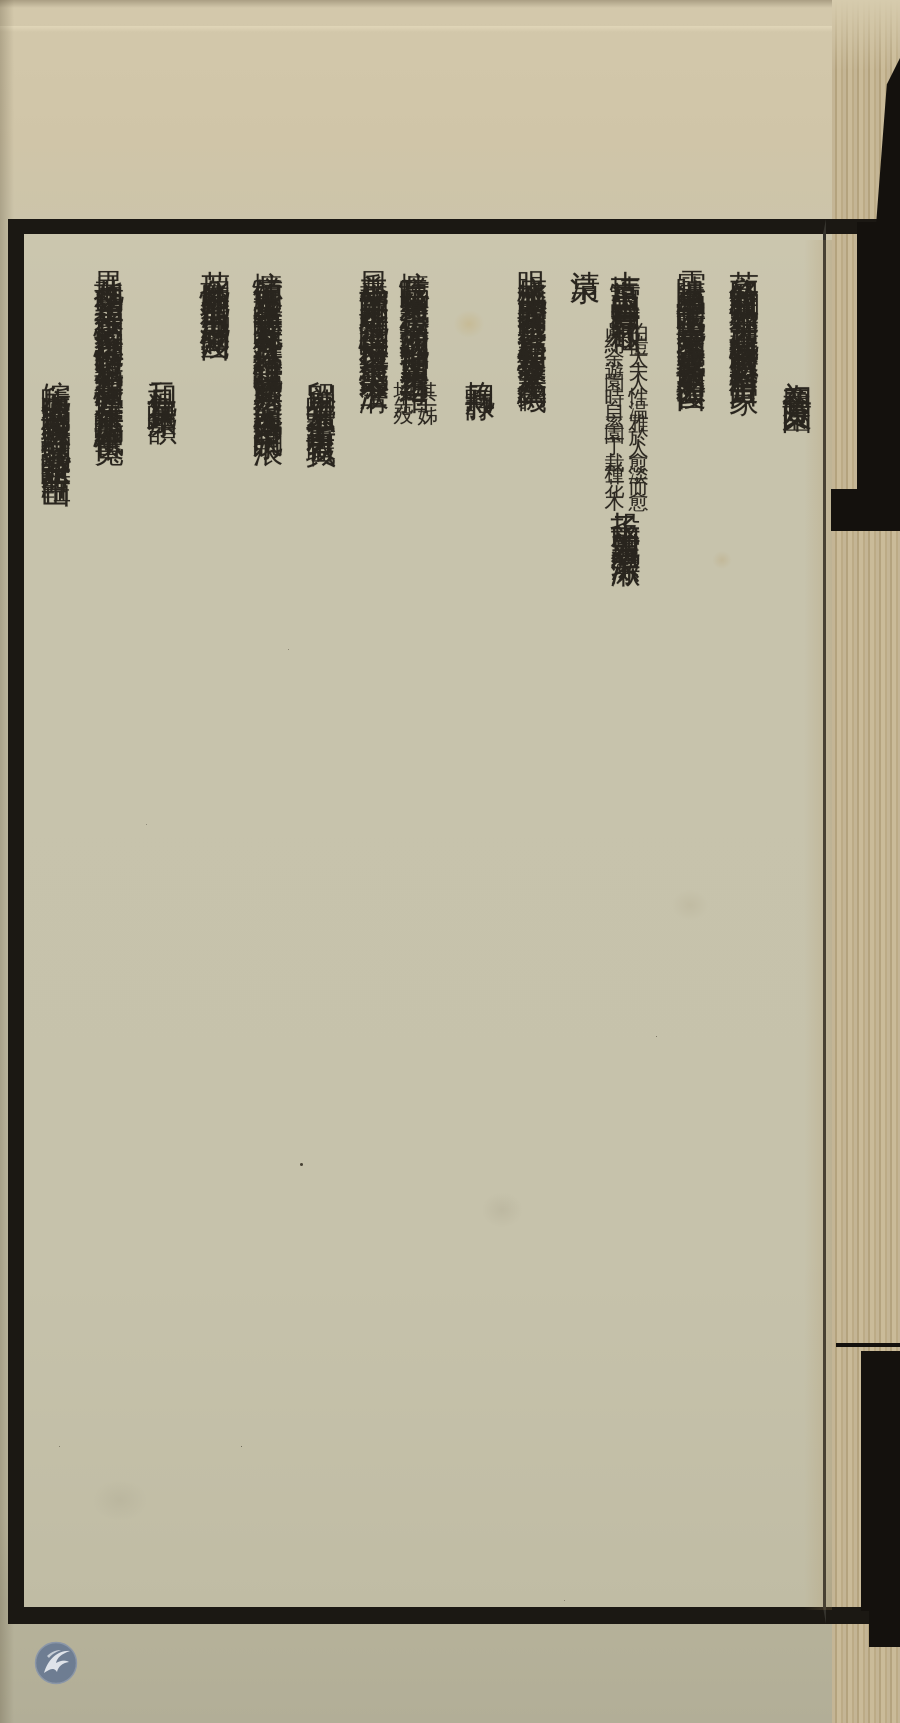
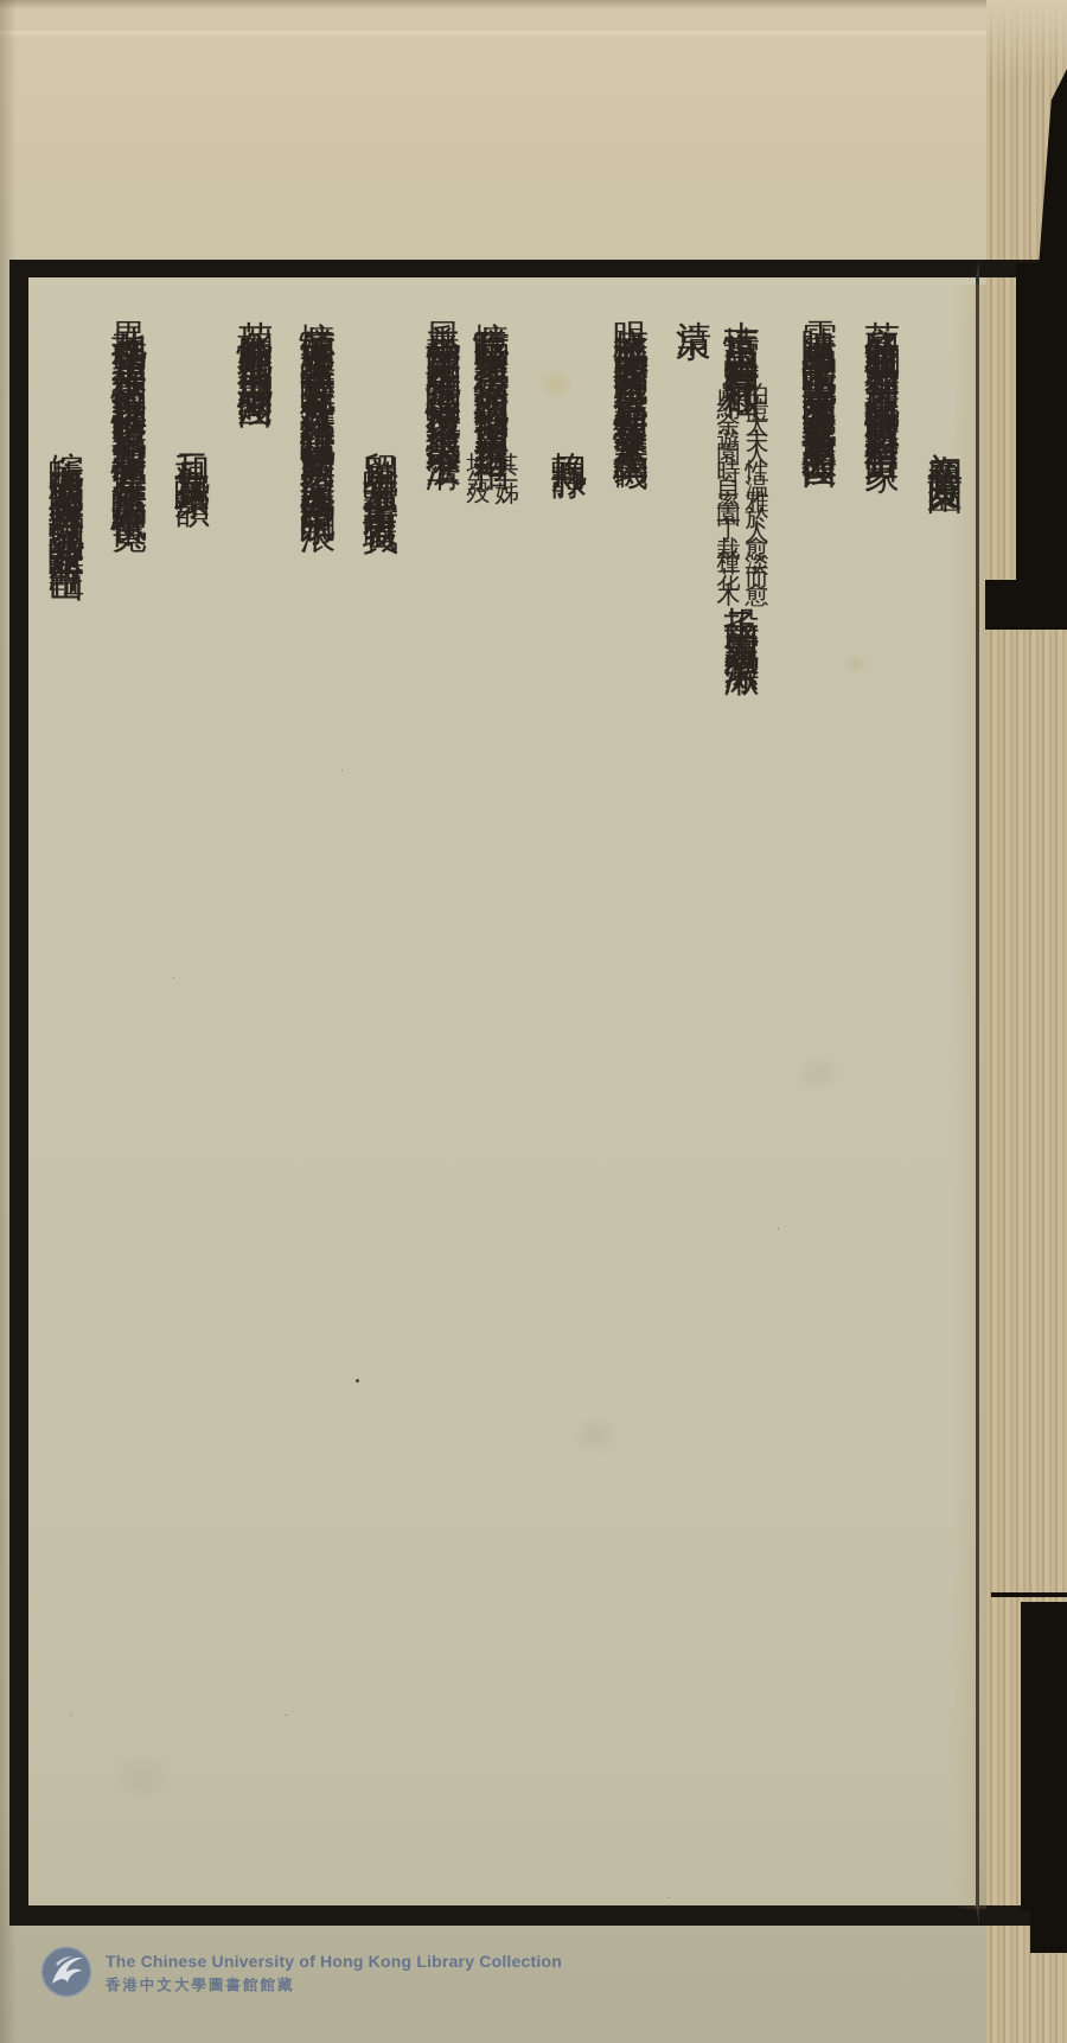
+ The Chinese University of Hong Kong Library Collection
+ 香港中文大學圖書館館藏
